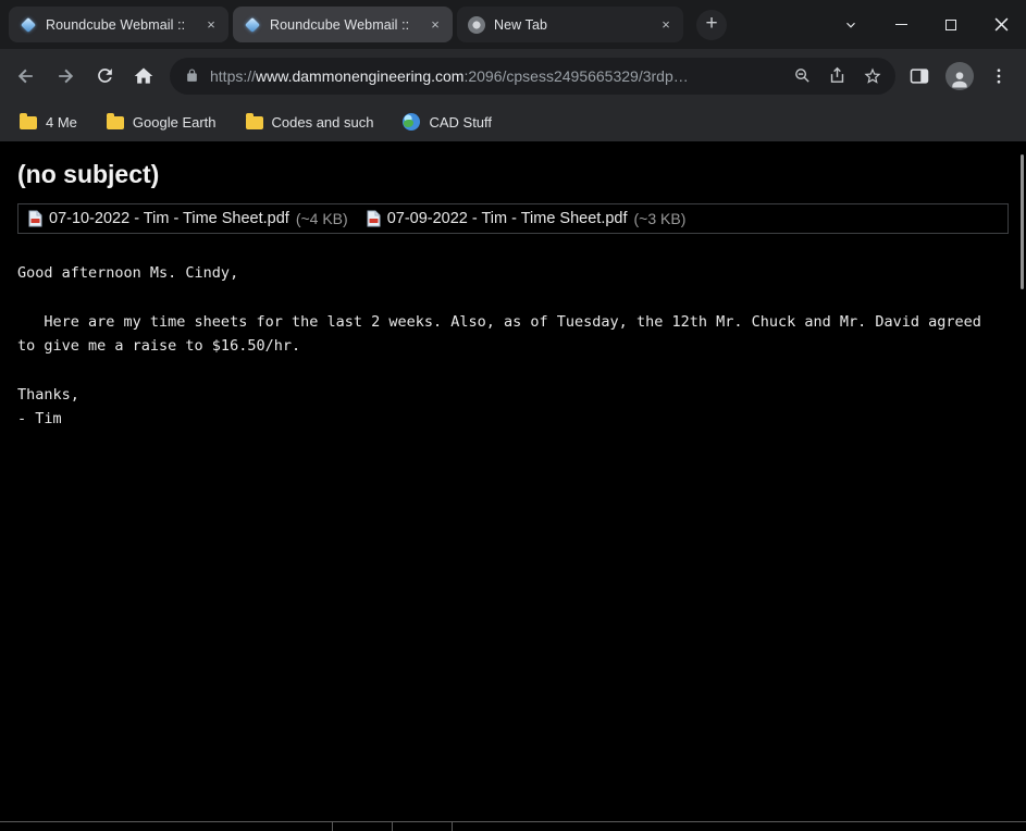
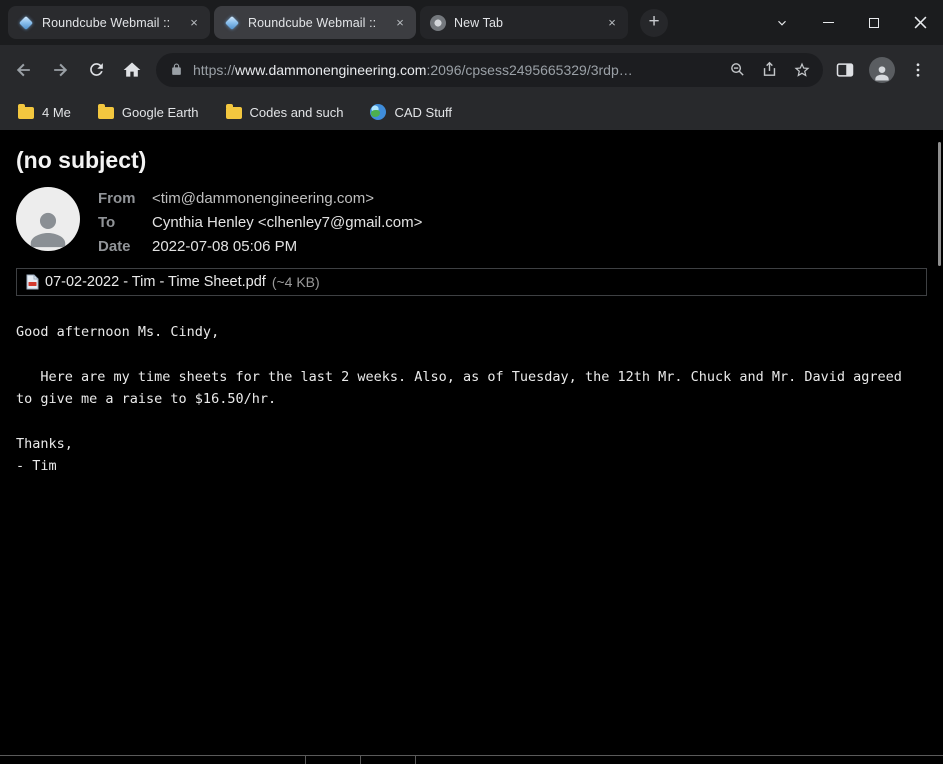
  Roundcube Webmail ::
  ×
  Roundcube Webmail ::
  ×
  New Tab
  ×
  +
  https://www.dammonengineering.com:2096/cpsess2495665329/3rdp…
  4 Me
  Google Earth
  Codes and such
  CAD Stuff
  (no subject)
+ From
+ <tim@dammonengineering.com>
+ To
+ Cynthia Henley <clhenley7@gmail.com>
+ Date
+ 2022-07-08 05:06 PM
- 07-10-2022 - Tim - Time Sheet.pdf
+ 07-02-2022 - Tim - Time Sheet.pdf
  (~4 KB)
- 07-09-2022 - Tim - Time Sheet.pdf
- (~3 KB)
  Good afternoon Ms. Cindy,
  Here are my time sheets for the last 2 weeks. Also, as of Tuesday, the 12th Mr. Chuck and Mr. David agreed
  to give me a raise to $16.50/hr.
  Thanks,
  - Tim
